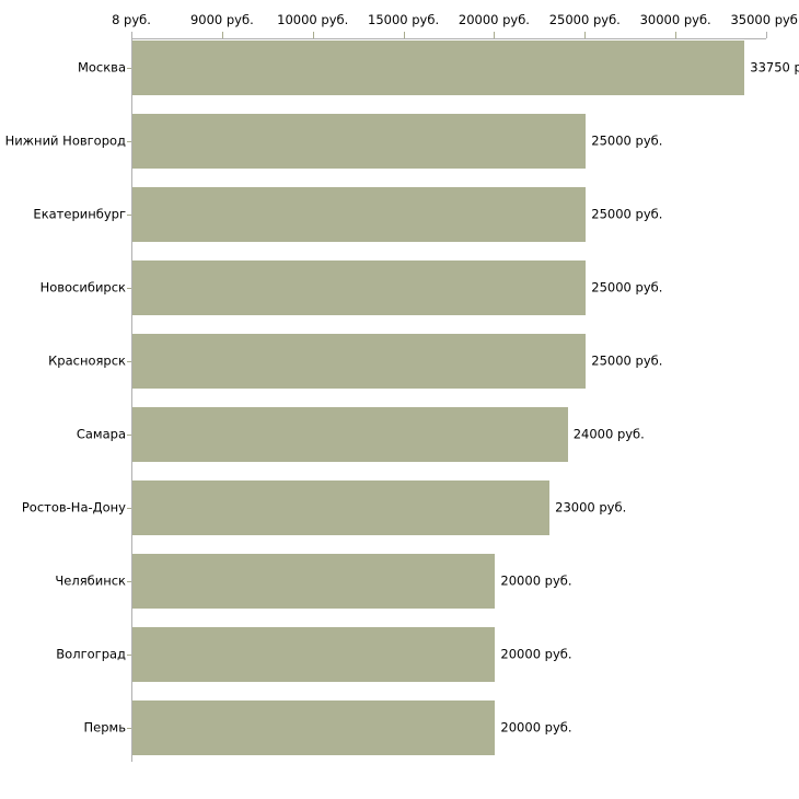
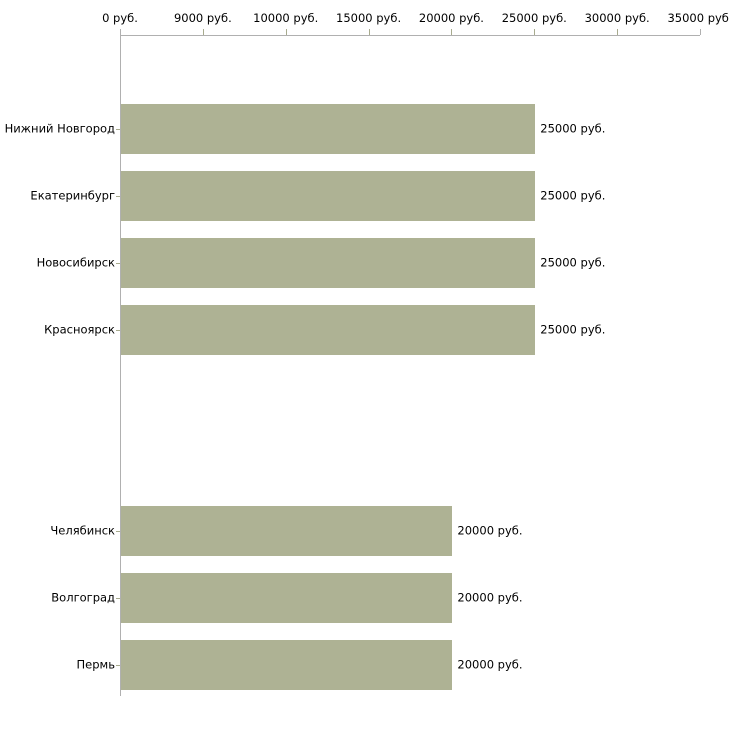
- 8 руб.
+ 0 руб.
  9000 руб.
  10000 руб.
  15000 руб.
  20000 руб.
  25000 руб.
  30000 руб.
  35000 руб
- Москва
- 33750 р
  Нижний Новгород
  25000 руб.
  Екатеринбург
  25000 руб.
  Новосибирск
  25000 руб.
  Красноярск
  25000 руб.
- Самара
- 24000 руб.
- Ростов-На-Дону
- 23000 руб.
  Челябинск
  20000 руб.
  Волгоград
  20000 руб.
  Пермь
  20000 руб.
